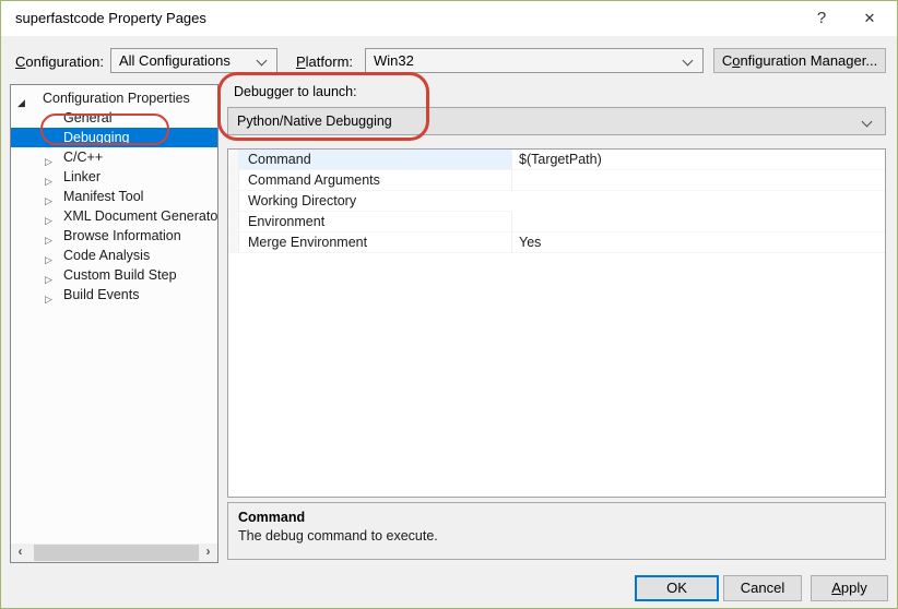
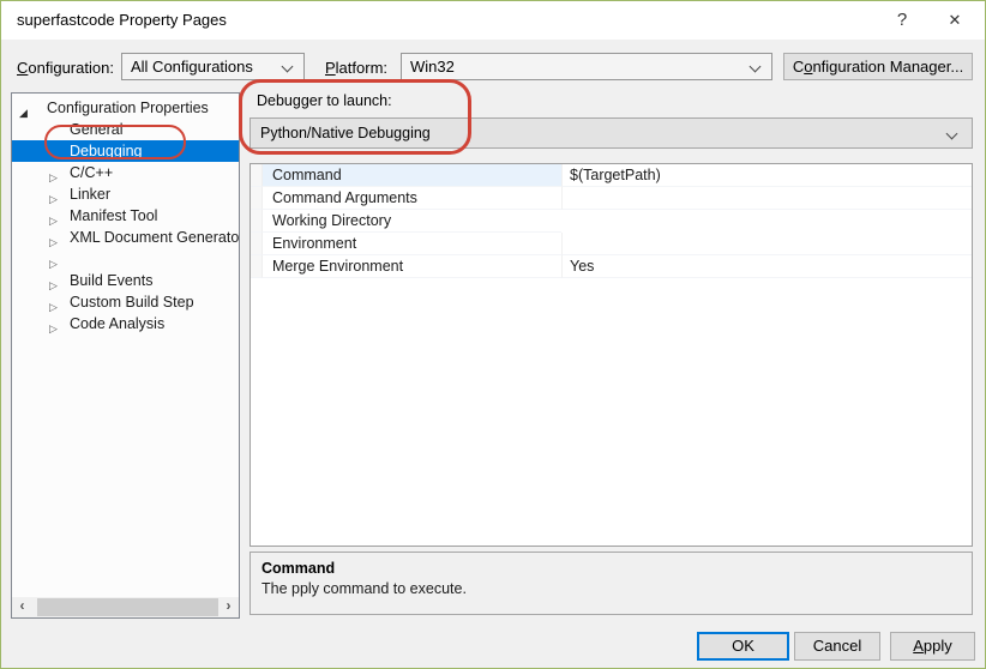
  superfastcode Property Pages
  ?
  ✕
  Configuration:
  All Configurations
  Platform:
  Win32
  Configuration Manager...
  ◢
  Configuration Properties
  General
  Debugging
  ▷
  C/C++
  ▷
  Linker
  ▷
  Manifest Tool
  ▷
  XML Document Generato
  ▷
- Browse Information
  ▷
- Code Analysis
+ Build Events
  ▷
  Custom Build Step
  ▷
- Build Events
+ Code Analysis
  ‹
  ›
  Debugger to launch:
  Python/Native Debugging
  Command
  $(TargetPath)
  Command Arguments
  Working Directory
  Environment
  Merge Environment
  Yes
  Command
- The debug command to execute.
+ The pply command to execute.
  OK
  Cancel
  Apply
